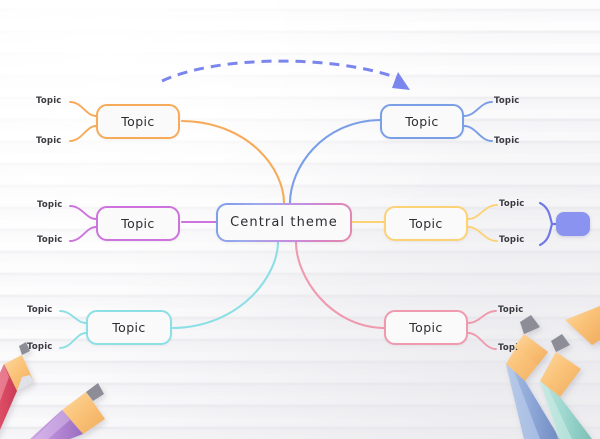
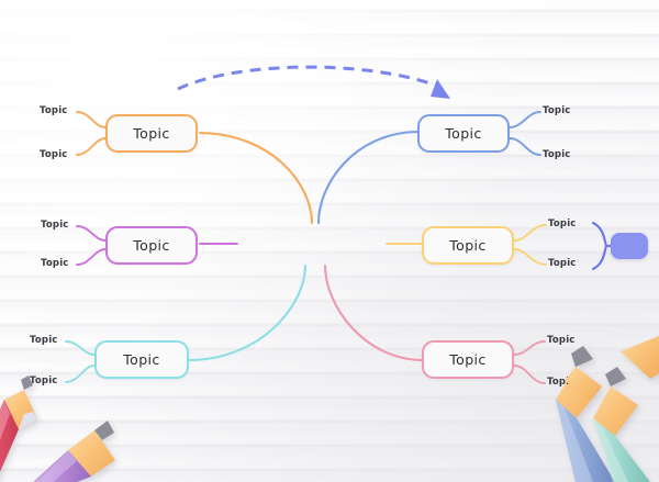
- Central theme
  Topic
  Topic
  Topic
  Topic
  Topic
  Topic
  Topic
  Topic
  Topic
  Topic
  Topic
  Topic
  Topic
  Topic
  Topic
  Topic
  Topic
